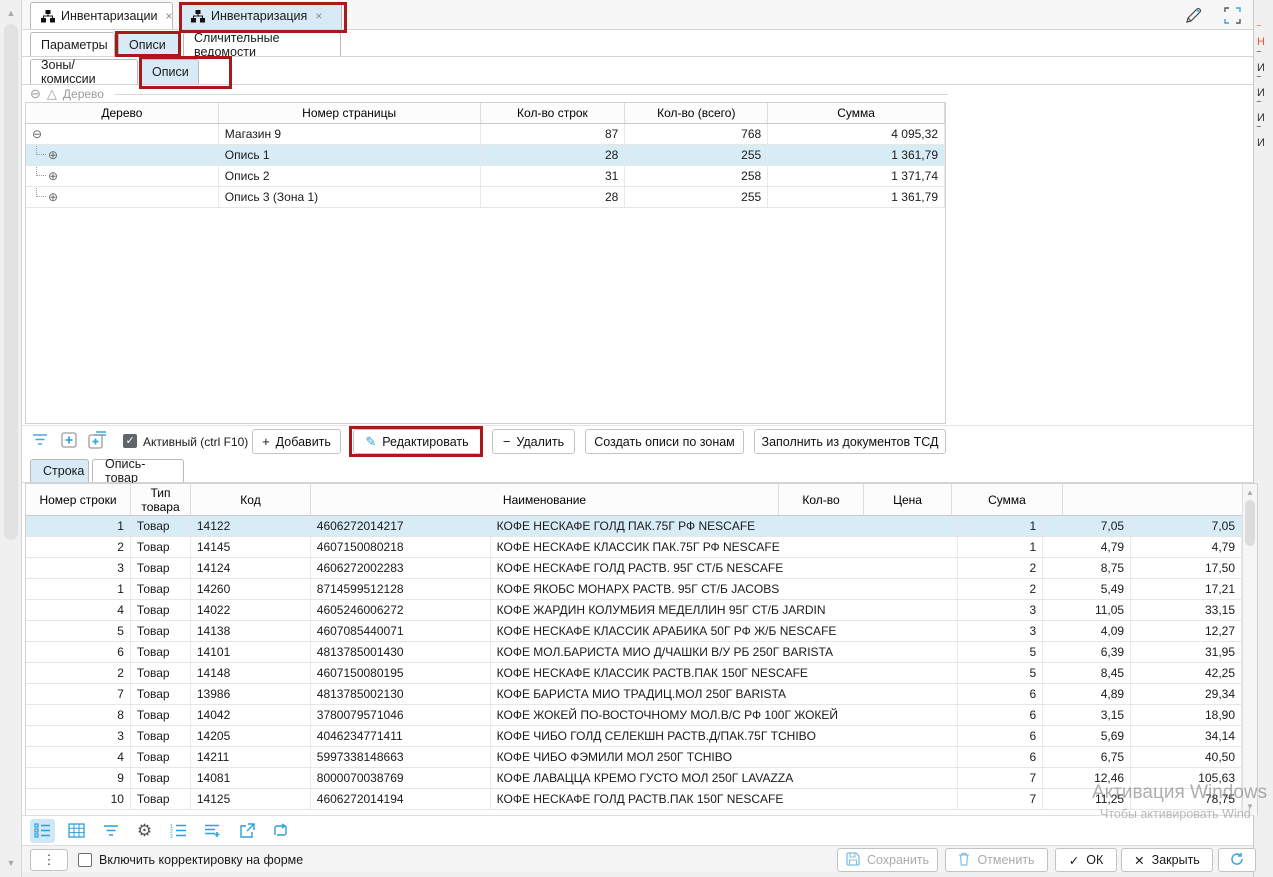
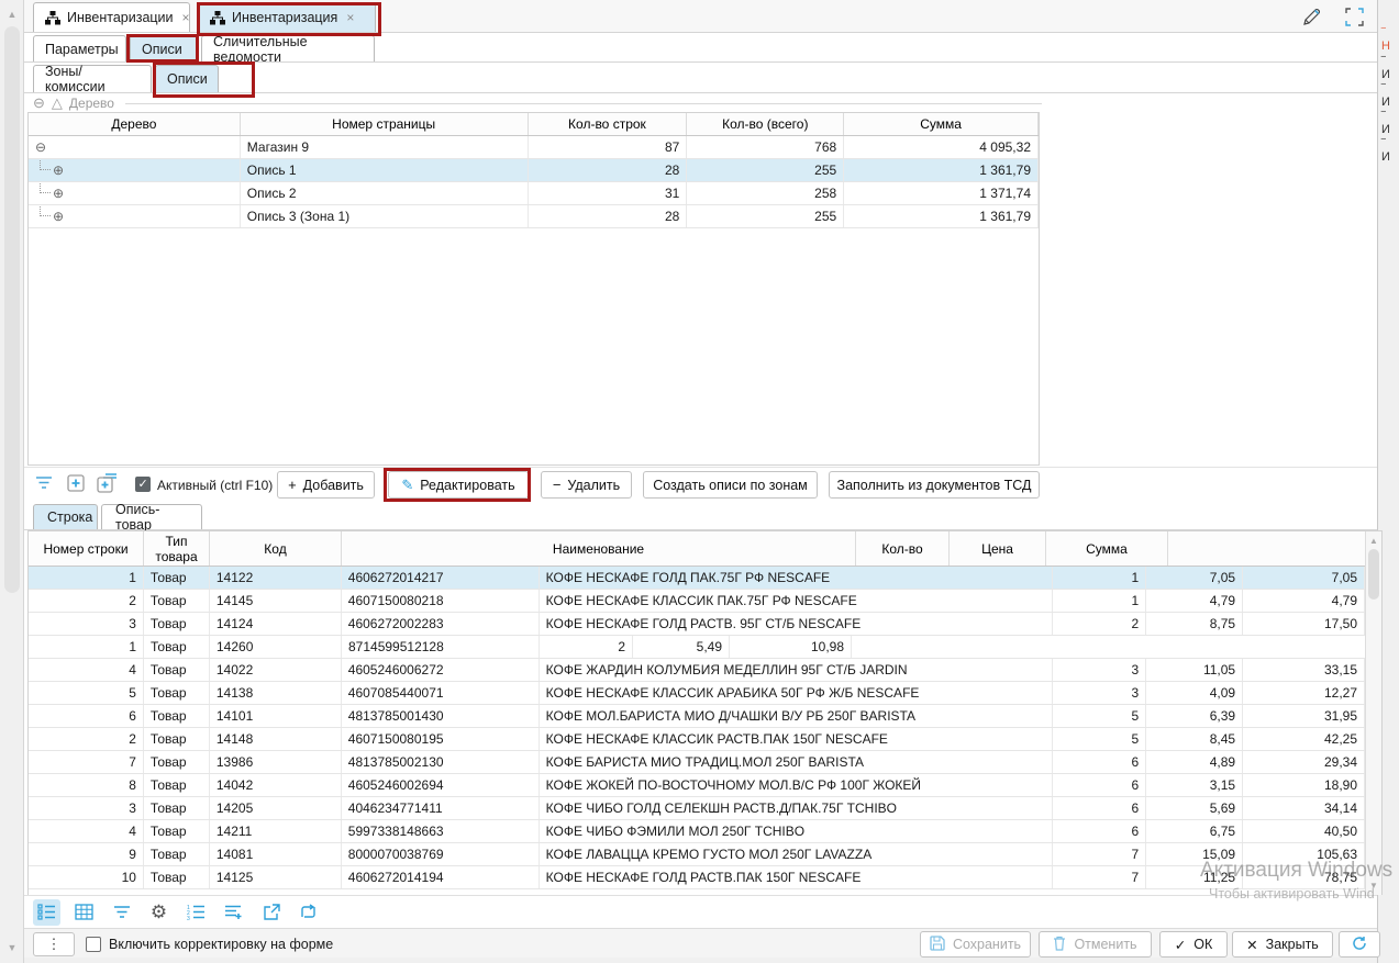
  ▲
  ▼
  ‾
  Н
  ‾
  И
  ‾
  И
  ‾
  И
  ‾
  И
  Инвентаризации
  ×
  Инвентаризация
  ×
  Параметры
  Описи
  Сличительные ведомости
  Зоны/комиссии
  Описи
  ⊖
  △
  Дерево
  Дерево
  Номер страницы
  Кол-во строк
  Кол-во (всего)
  Сумма
  ⊖
  Магазин 9
  87
  768
  4 095,32
  ⊕
  Опись 1
  28
  255
  1 361,79
  ⊕
  Опись 2
  31
  258
  1 371,74
  ⊕
  Опись 3 (Зона 1)
  28
  255
  1 361,79
  Активный (ctrl F10)
  +
  Добавить
  ✎
  Редактировать
  −
  Удалить
  Создать описи по зонам
  Заполнить из документов ТСД
  Строка
  Опись-товар
  Номер строки
  Тип товара
  Код
  Наименование
  Кол-во
  Цена
  Сумма
  1
  Товар
  14122
  4606272014217
  КОФЕ НЕСКАФЕ ГОЛД ПАК.75Г РФ NESCAFE
  1
  7,05
  7,05
  2
  Товар
  14145
  4607150080218
  КОФЕ НЕСКАФЕ КЛАССИК ПАК.75Г РФ NESCAFE
  1
  4,79
  4,79
  3
  Товар
  14124
  4606272002283
  КОФЕ НЕСКАФЕ ГОЛД РАСТВ. 95Г СТ/Б NESCAFE
  2
  8,75
  17,50
  1
  Товар
  14260
  8714599512128
- КОФЕ ЯКОБС МОНАРХ РАСТВ. 95Г СТ/Б JACOBS
  2
  5,49
- 17,21
+ 10,98
  4
  Товар
  14022
  4605246006272
  КОФЕ ЖАРДИН КОЛУМБИЯ МЕДЕЛЛИН 95Г СТ/Б JARDIN
  3
  11,05
  33,15
  5
  Товар
  14138
  4607085440071
  КОФЕ НЕСКАФЕ КЛАССИК АРАБИКА 50Г РФ Ж/Б NESCAFE
  3
  4,09
  12,27
  6
  Товар
  14101
  4813785001430
  КОФЕ МОЛ.БАРИСТА МИО Д/ЧАШКИ В/У РБ 250Г BARISTA
  5
  6,39
  31,95
  2
  Товар
  14148
  4607150080195
  КОФЕ НЕСКАФЕ КЛАССИК РАСТВ.ПАК 150Г NESCAFE
  5
  8,45
  42,25
  7
  Товар
  13986
  4813785002130
  КОФЕ БАРИСТА МИО ТРАДИЦ.МОЛ 250Г BARISTA
  6
  4,89
  29,34
  8
  Товар
  14042
- 3780079571046
+ 4605246002694
  КОФЕ ЖОКЕЙ ПО-ВОСТОЧНОМУ МОЛ.В/С РФ 100Г ЖОКЕЙ
  6
  3,15
  18,90
  3
  Товар
  14205
  4046234771411
  КОФЕ ЧИБО ГОЛД СЕЛЕКШН РАСТВ.Д/ПАК.75Г TCHIBO
  6
  5,69
  34,14
  4
  Товар
  14211
  5997338148663
  КОФЕ ЧИБО ФЭМИЛИ МОЛ 250Г TCHIBO
  6
  6,75
  40,50
  9
  Товар
  14081
  8000070038769
  КОФЕ ЛАВАЦЦА КРЕМО ГУСТО МОЛ 250Г LAVAZZA
  7
- 12,46
+ 15,09
  105,63
  10
  Товар
  14125
  4606272014194
  КОФЕ НЕСКАФЕ ГОЛД РАСТВ.ПАК 150Г NESCAFE
  7
  11,25
  78,75
  ▲
  ▼
  ⚙
  ⋮
  Включить корректировку на форме
  Сохранить
  Отменить
  ✓
  ОК
  ✕
  Закрыть
  Активация Windows
  Чтобы активировать Wind
